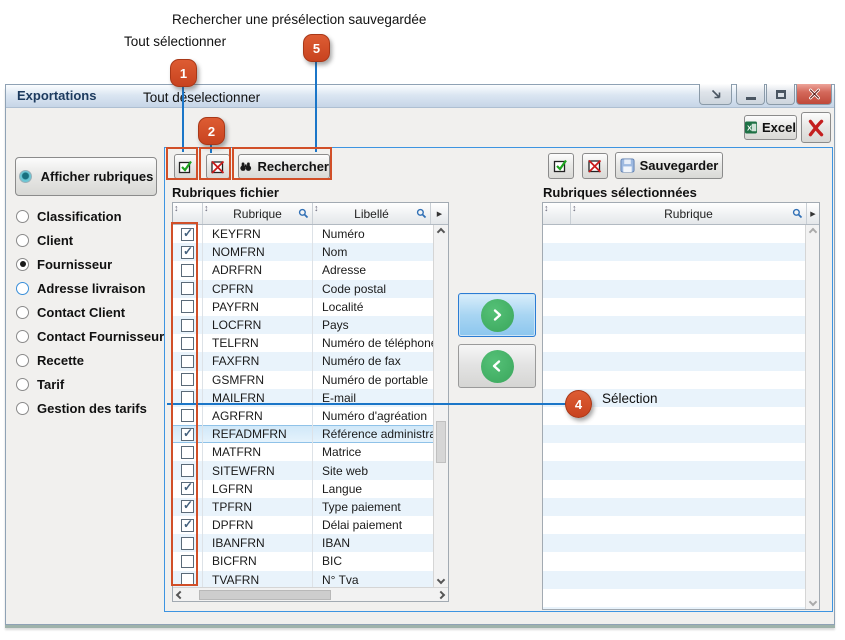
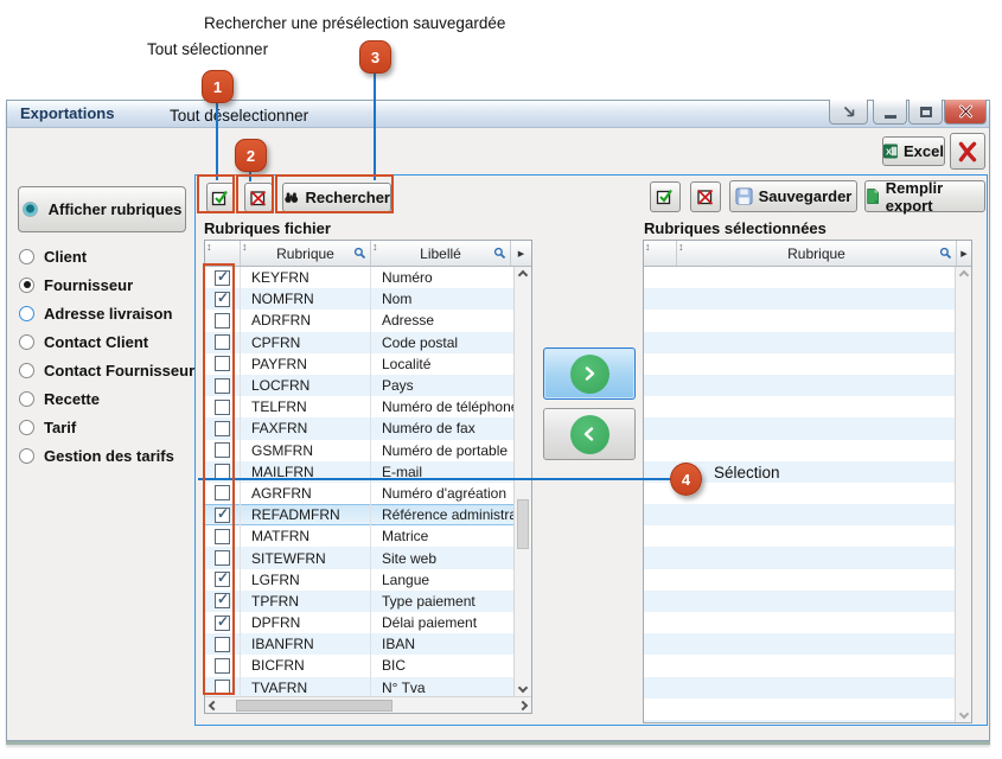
  Exportations
  X
  Excel
  Afficher rubriques
- Classification
  Client
  Fournisseur
  Adresse livraison
  Contact Client
  Contact Fournisseur
  Recette
  Tarif
  Gestion des tarifs
  Rechercher
  Sauvegarder
+ Remplir export
  Rubriques fichier
  Rubriques sélectionnées
  ↕
  ↕
  Rubrique
  ↕
  Libellé
  KEYFRN
  Numéro
  NOMFRN
  Nom
  ADRFRN
  Adresse
  CPFRN
  Code postal
  PAYFRN
  Localité
  LOCFRN
  Pays
  TELFRN
  Numéro de téléphon
  FAXFRN
  Numéro de fax
  GSMFRN
  Numéro de portable
  MAILFRN
  E-mail
  AGRFRN
  Numéro d'agréation
  REFADMFRN
  Référence administr
  MATFRN
  Matrice
  SITEWFRN
  Site web
  LGFRN
  Langue
  TPFRN
  Type paiement
  DPFRN
  Délai paiement
  IBANFRN
  IBAN
  BICFRN
  BIC
  TVAFRN
  N° Tva
  ↕
  ↕
  Rubrique
  Rechercher une présélection sauvegardée
  Tout sélectionner
  Tout dselectionner
  Sélection
  1
  2
- 5
+ 3
  4
